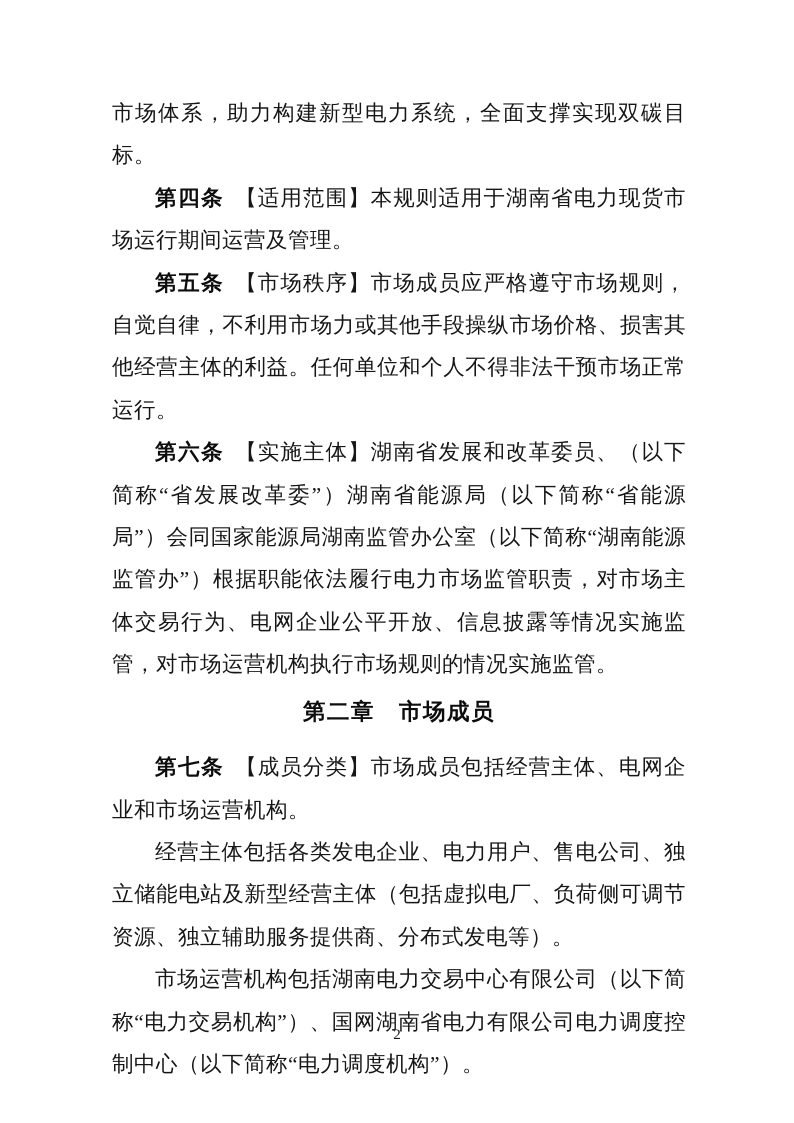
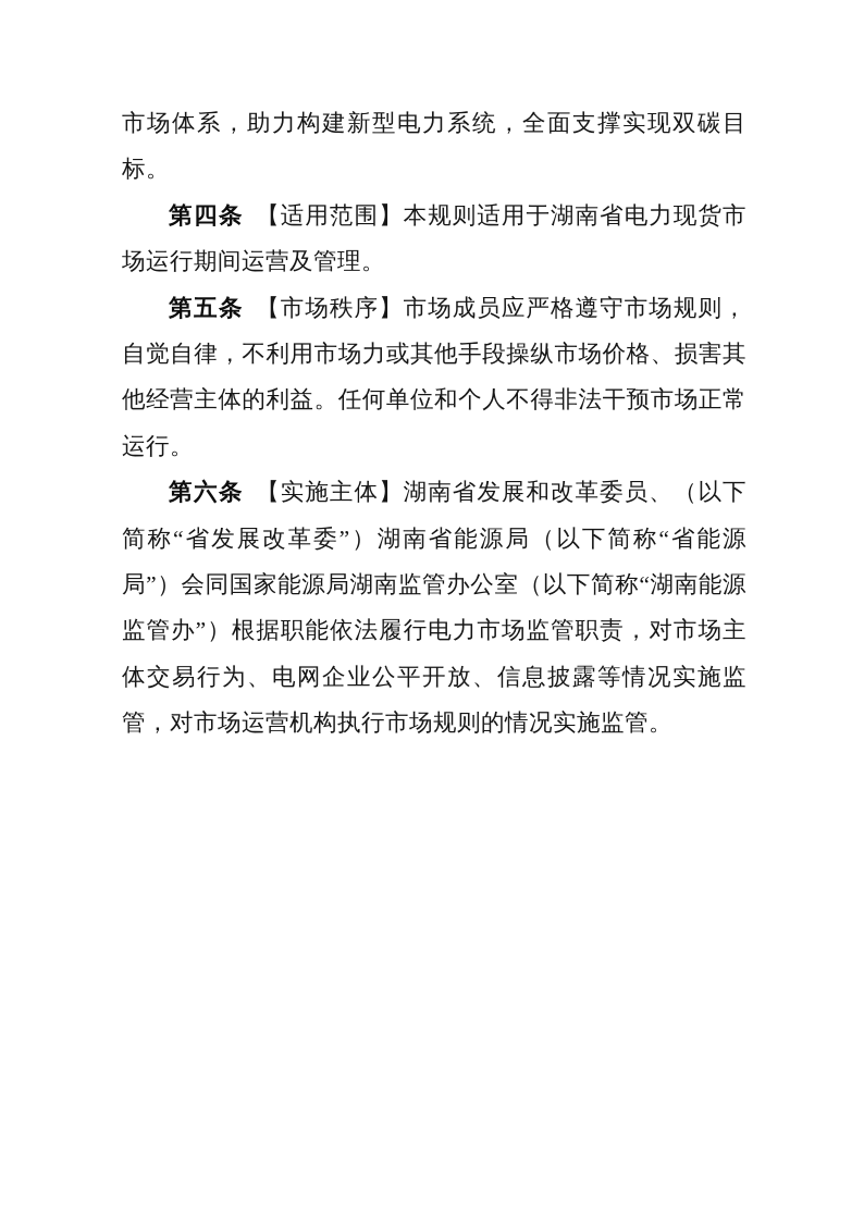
  市场体系，助力构建新型电力系统，全面支撑实现双碳目标。
  第四条 【适用范围】本规则适用于湖南省电力现货市场运行期间运营及管理。
  第五条 【市场秩序】市场成员应严格遵守市场规则，自觉自律，不利用市场力或其他手段操纵市场价格、损害其他经营主体的利益。任何单位和个人不得非法干预市场正常运行。
  第六条 【实施主体】湖南省发展和改革委员、（以下简称“省发展改革委”）湖南省能源局（以下简称“省能源局”）会同国家能源局湖南监管办公室（以下简称“湖南能源监管办”）根据职能依法履行电力市场监管职责，对市场主体交易行为、电网企业公平开放、信息披露等情况实施监管，对市场运营机构执行市场规则的情况实施监管。
- 第二章 市场成员
- 第七条 【成员分类】市场成员包括经营主体、电网企业和市场运营机构。
- 经营主体包括各类发电企业、电力用户、售电公司、独立储能电站及新型经营主体（包括虚拟电厂、负荷侧可调节资源、独立辅助服务提供商、分布式发电等）。
- 市场运营机构包括湖南电力交易中心有限公司（以下简称“电力交易机构”）、国网湖南省电力有限公司电力调度控制中心（以下简称“电力调度机构”）。
- 2
